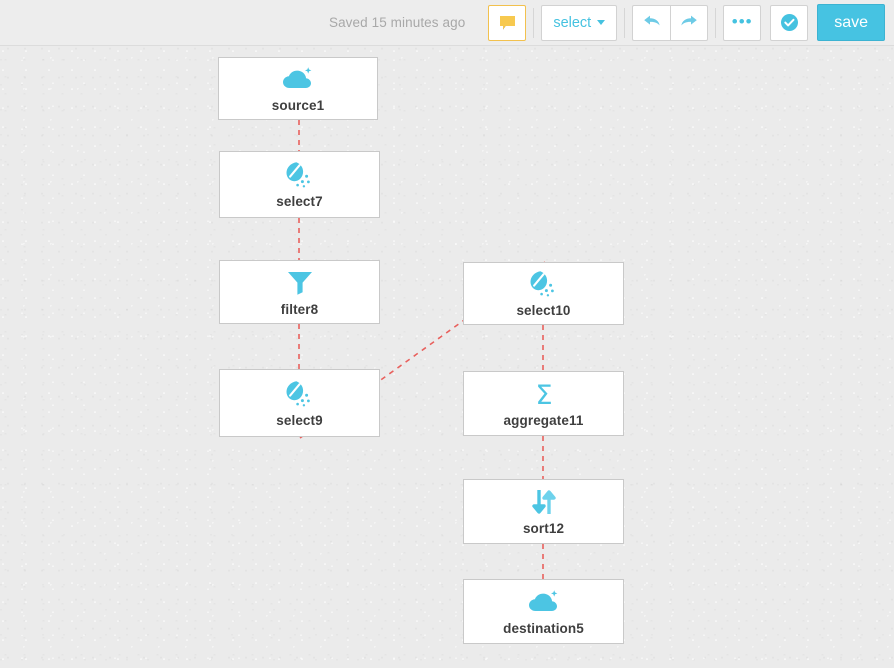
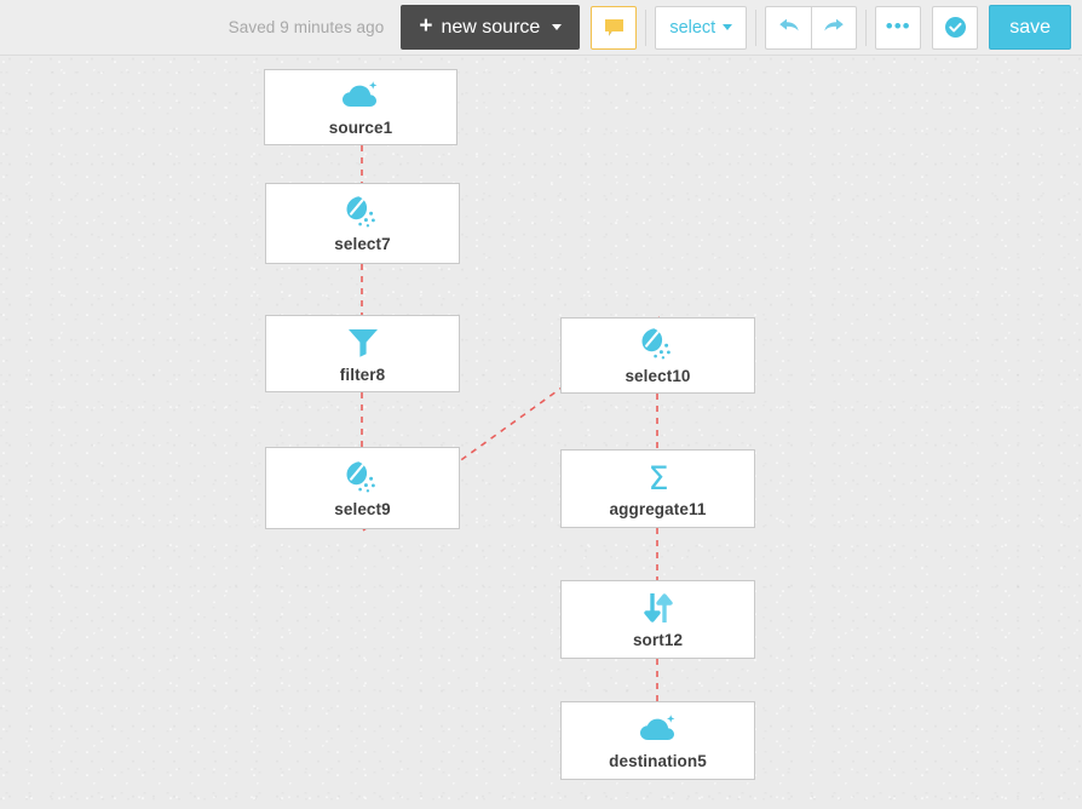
- Saved 15 minutes ago
+ Saved 9 minutes ago
+ +
+ new source
  select
  •••
  save
  source1
  select7
  filter8
  select9
  select10
  Σ
  aggregate11
  sort12
  destination5
